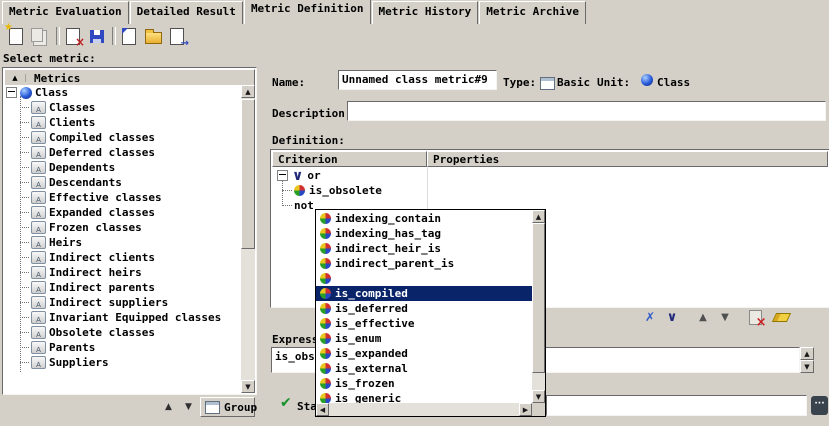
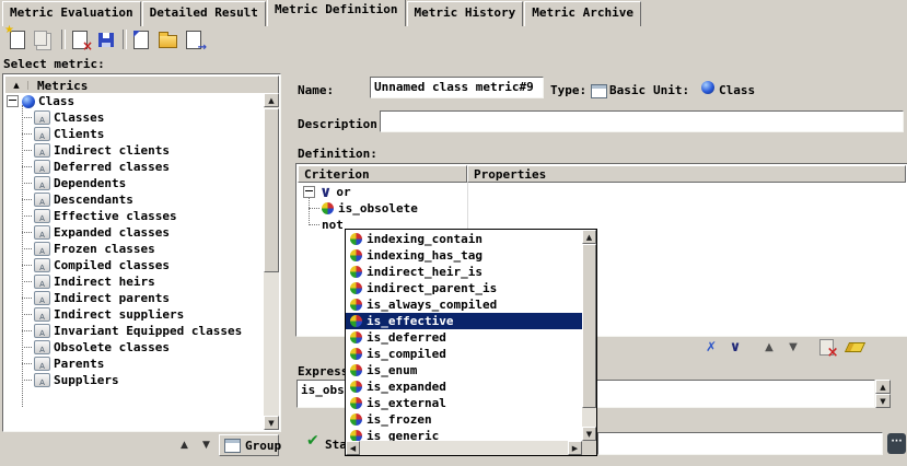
  Metric Evaluation
  Detailed Result
  Metric Definition
  Metric History
  Metric Archive
  ★
  ×
  →
  Select metric:
  ▲
  Metrics
  Class
  Classes
  Clients
- Compiled classes
+ Indirect clients
  Deferred classes
  Dependents
  Descendants
  Effective classes
  Expanded classes
  Frozen classes
- Heirs
- Indirect clients
+ Compiled classes
  Indirect heirs
  Indirect parents
  Indirect suppliers
  Invariant Equipped classes
  Obsolete classes
  Parents
  Suppliers
  ▲
  ▼
  ▲
  ▼
  Group
  Name:
  Unnamed class metric#9
  Type:
  Basic
  Unit:
  Class
  Description
  Definition:
  Criterion
  Properties
  ∨
  or
  is_obsolete
  not
  ✗
  ∨
  ▲
  ▼
  ×
  ▲
  ▼
  ✔
  ···
  indexing_contain
  indexing_has_tag
  indirect_heir_is
  indirect_parent_is
+ is_always_compiled
- is_compiled
+ is_effective
  is_deferred
- is_effective
+ is_compiled
  is_enum
  is_expanded
  is_external
  is_frozen
  is generic
  ▲
  ▼
  ◀
  ▶
